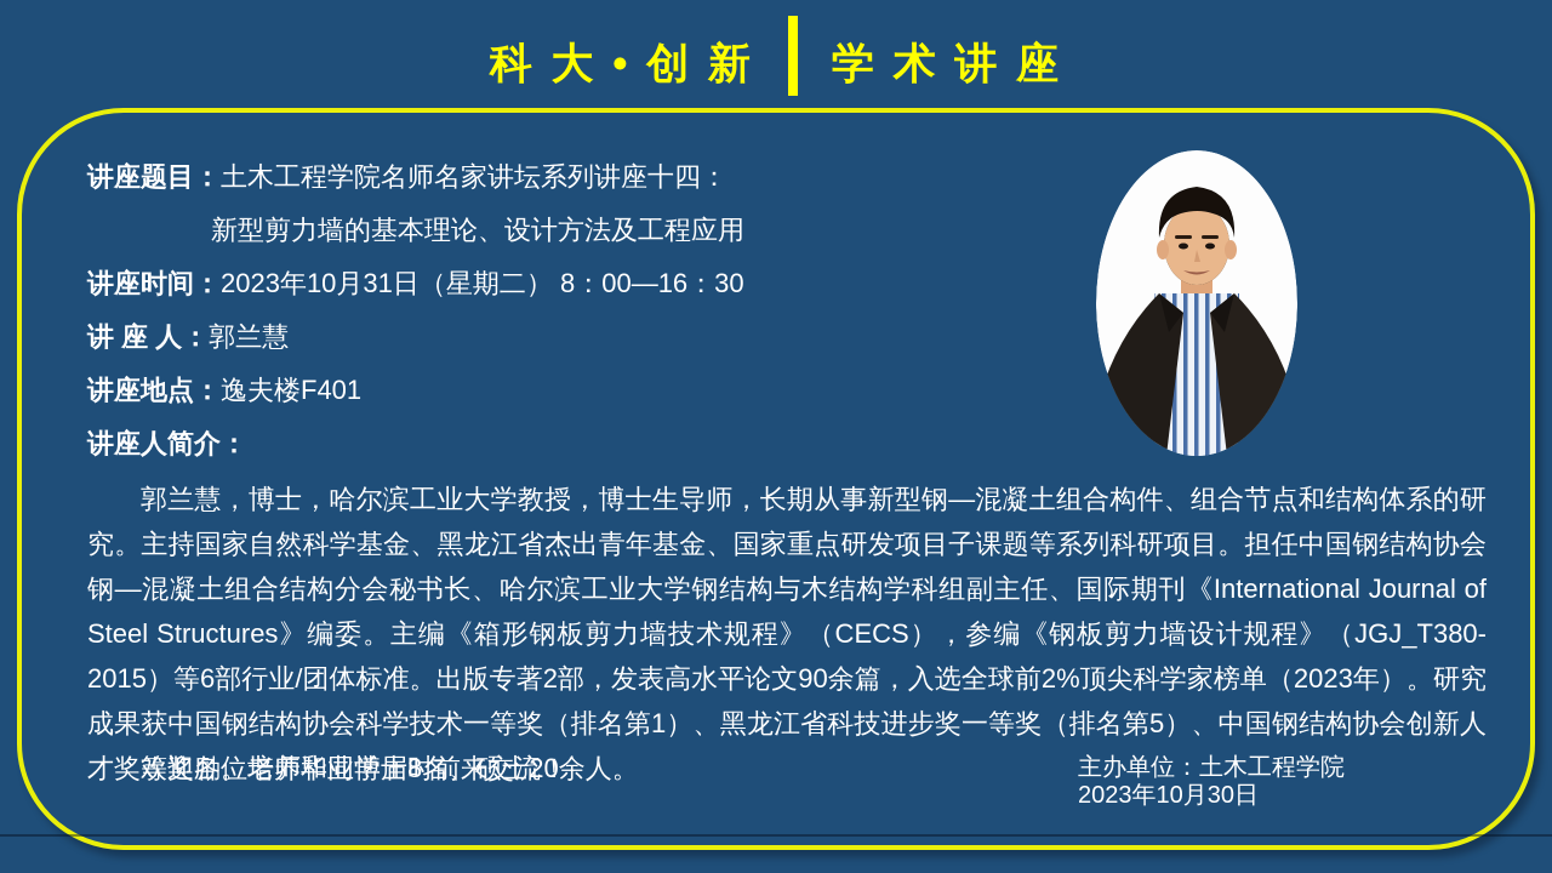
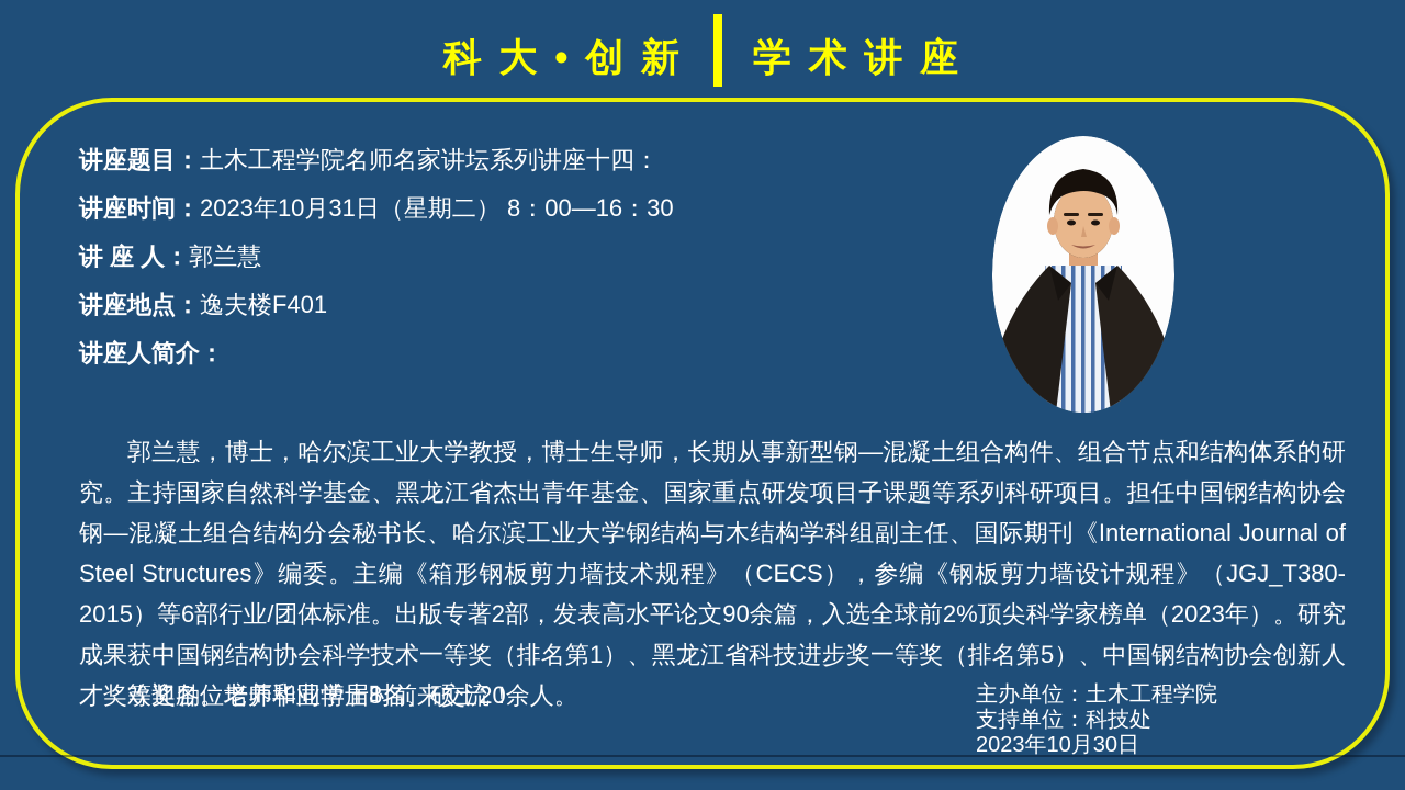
  科 大 • 创 新
  学 术 讲 座
  讲座题目：
  土木工程学院名师名家讲坛系列讲座十四：
- 新型剪力墙的基本理论、设计方法及工程应用
  讲座时间：
  2023年10月31日（星期二） 8：00—16：30
  讲 座 人：
  郭兰慧
  讲座地点：
  逸夫楼F401
  讲座人简介：
  郭兰慧，博士，哈尔滨工业大学教授，博士生导师，长期从事新型钢—混凝土组合构件、组合节点和结构体系的研究。主持国家自然科学基金、黑龙江省杰出青年基金、国家重点研发项目子课题等系列科研项目。担任中国钢结构协会钢—混凝土组合结构分会秘书长、哈尔滨工业大学钢结构与木结构学科组副主任、国际期刊《International Journal of Steel Structures》编委。主编《箱形钢板剪力墙技术规程》（CECS），参编《钢板剪力墙设计规程》（JGJ_T380-2015）等6部行业/团体标准。出版专著2部，发表高水平论文90余篇，入选全球前2%顶尖科学家榜单（2023年）。研究成果获中国钢结构协会科学技术一等奖（排名第1）、黑龙江省科技进步奖一等奖（排名第5）、中国钢结构协会创新人才奖等奖励。培养毕业博士8名、硕士20余人。
  欢迎各位老师和同学届时前来交流！
  主办单位：土木工程学院
+ 支持单位：科技处
  2023年10月30日
